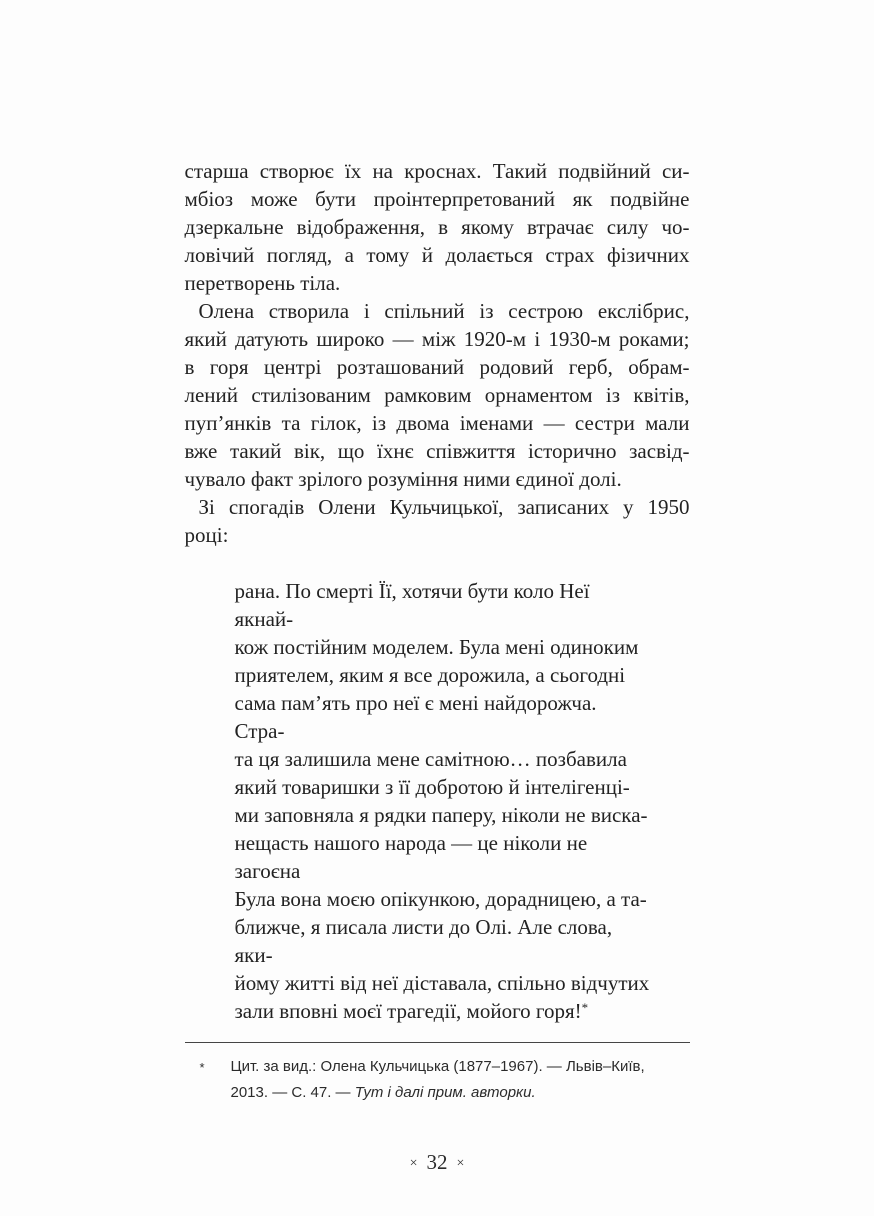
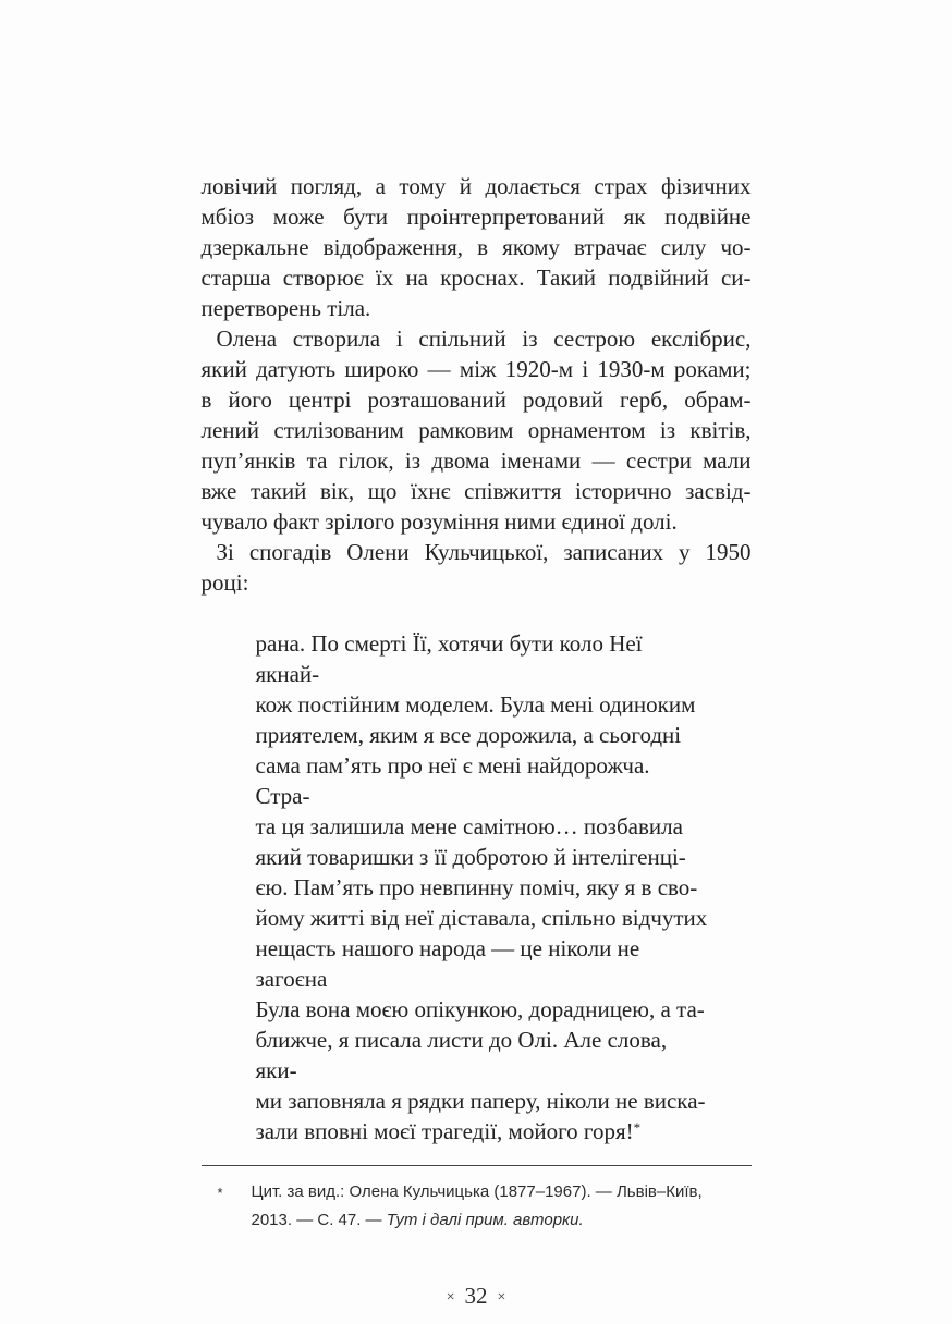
- старша створює їх на кроснах. Такий подвійний си-
+ ловічий погляд, а тому й долається страх фізичних
  мбіоз може бути проінтерпретований як подвійне
  дзеркальне відображення, в якому втрачає силу чо-
- ловічий погляд, а тому й долається страх фізичних
+ старша створює їх на кроснах. Такий подвійний си-
  перетворень тіла.
  Олена створила і спільний із сестрою екслібрис,
  який датують широко — між 1920-м і 1930-м роками;
- в горя центрі розташований родовий герб, обрам-
+ в його центрі розташований родовий герб, обрам-
  лений стилізованим рамковим орнаментом із квітів,
  пуп’янків та гілок, із двома іменами — сестри мали
  вже такий вік, що їхнє співжиття історично засвід-
  чувало факт зрілого розуміння ними єдиної долі.
  Зі спогадів Олени Кульчицької, записаних у 1950
  році:
  рана. По смерті Її, хотячи бути коло Неї якнай-
  кож постійним моделем. Була мені одиноким
  приятелем, яким я все дорожила, а сьогодні
  сама пам’ять про неї є мені найдорожча. Стра-
  та ця залишила мене самітною… позбавила
  який товаришки з її добротою й інтелігенці-
+ єю. Пам’ять про невпинну поміч, яку я в сво-
- ми заповняла я рядки паперу, ніколи не виска-
+ йому житті від неї діставала, спільно відчутих
  нещасть нашого народа — це ніколи не загоєна
  Була вона моєю опікункою, дорадницею, а та-
  ближче, я писала листи до Олі. Але слова, яки-
- йому житті від неї діставала, спільно відчутих
+ ми заповняла я рядки паперу, ніколи не виска-
  зали вповні моєї трагедії, мойого горя!*
  *
  Цит. за вид.: Олена Кульчицька (1877–1967). — Львів–Київ,
  2013. — С. 47. — Тут і далі прим. авторки.
  × 32 ×
